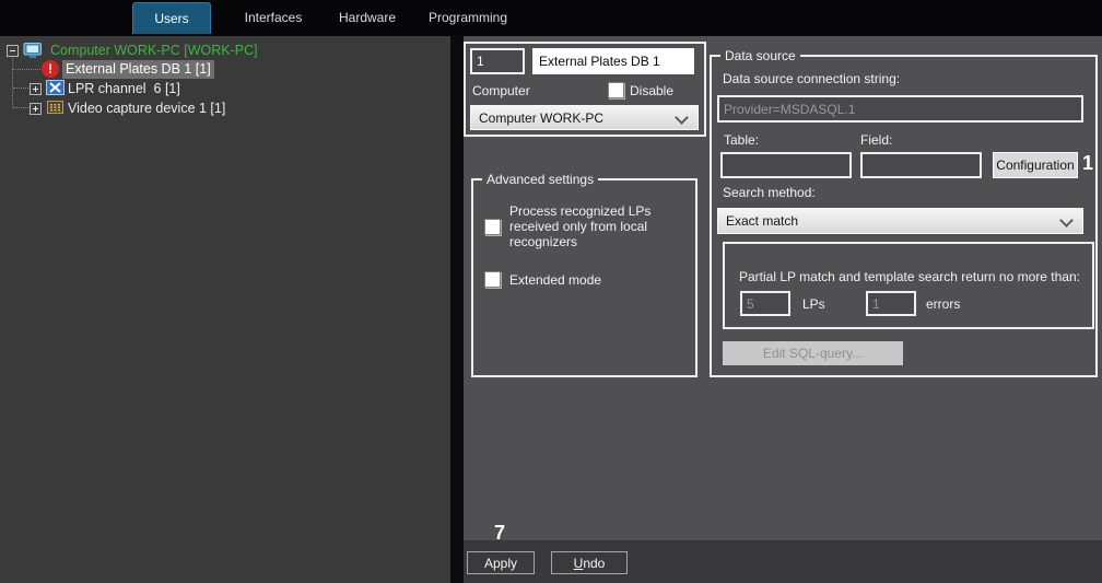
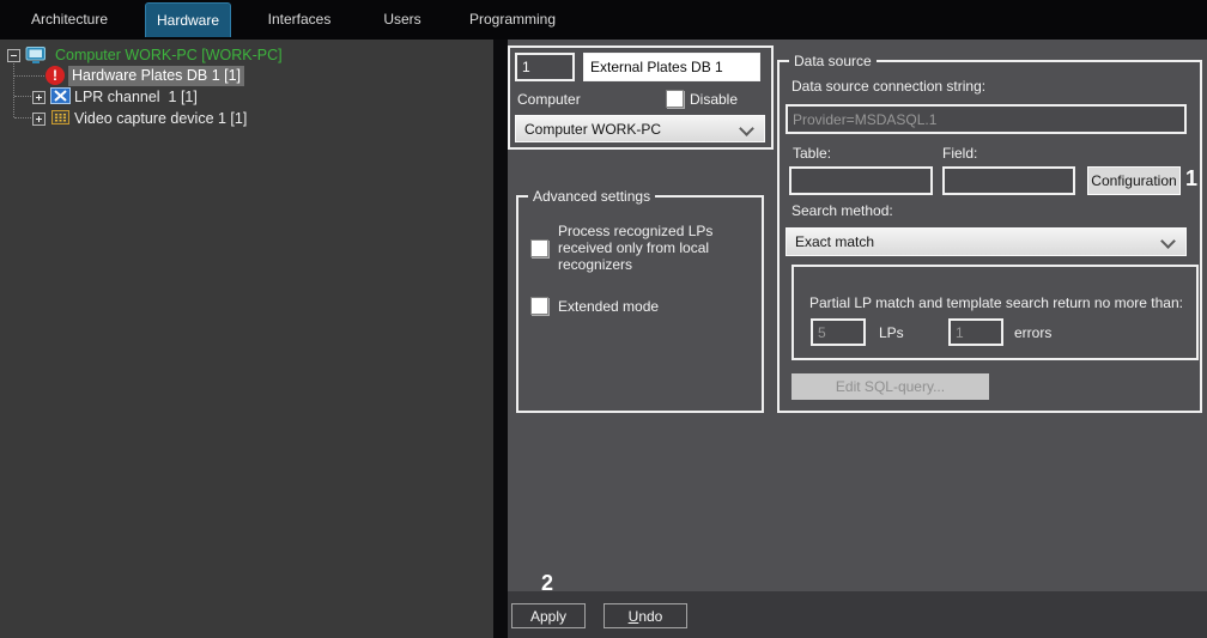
+ Architecture
- Users
+ Hardware
  Interfaces
- Hardware
+ Users
  Programming
  Computer WORK-PC [WORK-PC]
  !
- External Plates DB 1 [1]
+ Hardware Plates DB 1 [1]
- LPR channel 6 [1]
+ LPR channel 1 [1]
  Video capture device 1 [1]
  1
  External Plates DB 1
  Computer
  Disable
  Computer WORK-PC
  Advanced settings
  Process recognized LPs received only from local recognizers
  Extended mode
  Data source
  Data source connection string:
  Provider=MSDASQL.1
  Table:
  Field:
  Configuration
  1
  Search method:
  Exact match
  Partial LP match and template search return no more than:
  5
  LPs
  1
  errors
  Edit SQL-query...
- 7
+ 2
  Apply
  U
  ndo
